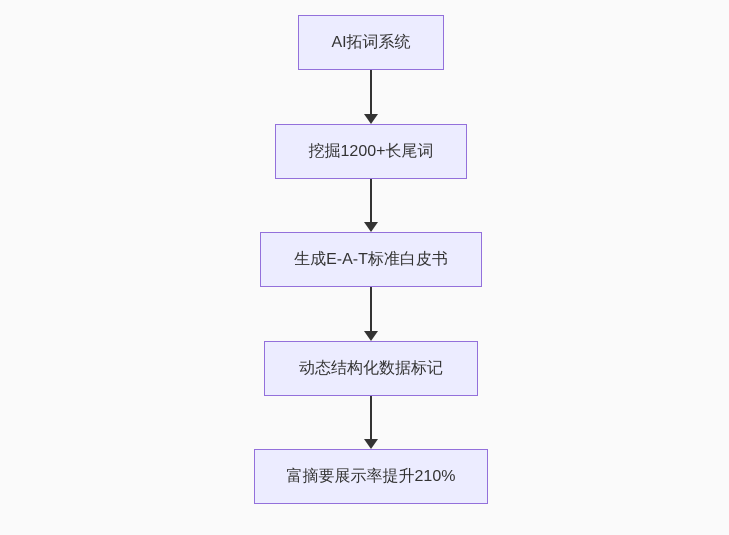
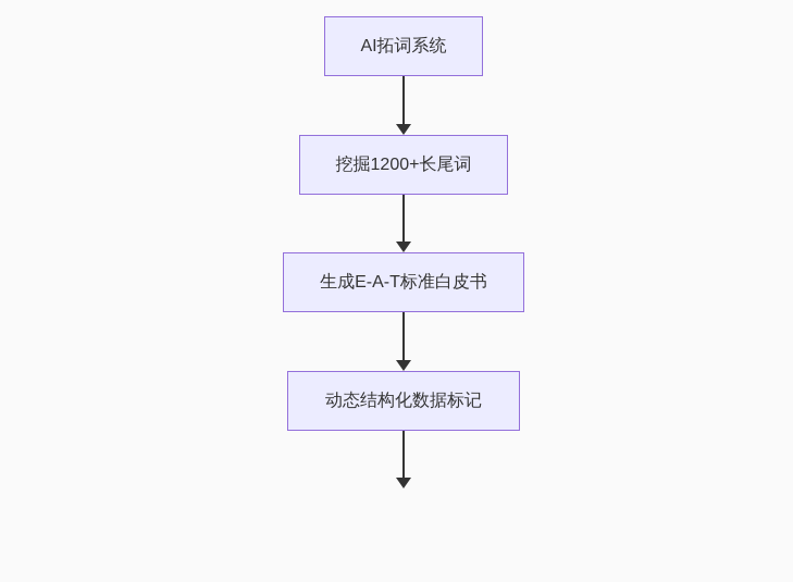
  AI拓词系统
  挖掘1200+长尾词
  生成E-A-T标准白皮书
  动态结构化数据标记
- 富摘要展示率提升210%
